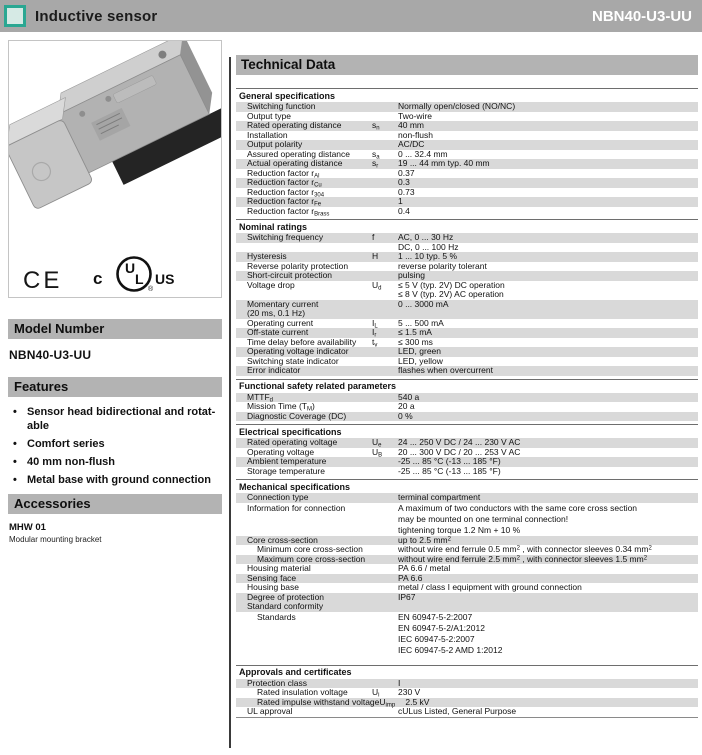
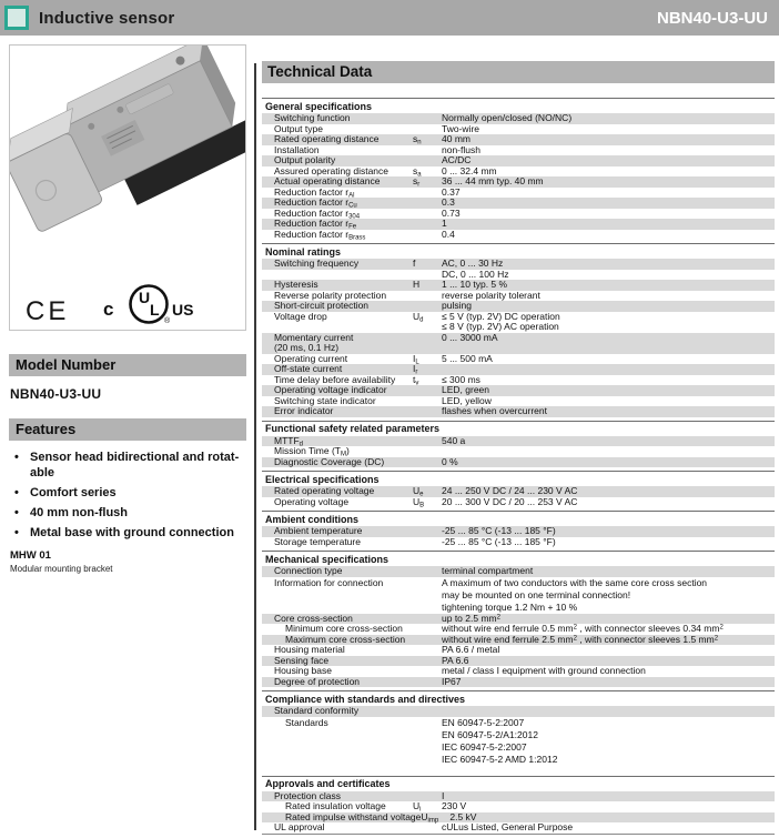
  Inductive sensor
  NBN40-U3-UU
  CE
  c
  U
  L
  US
  Model Number
  NBN40-U3-UU
  Features
  Sensor head bidirectional and rotat-
  able
  Comfort series
  40 mm non-flush
  Metal base with ground connection
- Accessories
  MHW 01
  Modular mounting bracket
  Technical Data
  General specifications
  Switching function
  Normally open/closed (NO/NC)
  Output type
  Two-wire
  Rated operating distance
  40 mm
  Installation
  non-flush
  Output polarity
  AC/DC
  Assured operating distance
  0 ... 32.4 mm
  Actual operating distance
- 19 ... 44 mm typ. 40 mm
+ 36 ... 44 mm typ. 40 mm
  Reduction factor r
  0.37
  Reduction factor r
  0.3
  Reduction factor r
  0.73
  Reduction factor r
  1
  Reduction factor r
  0.4
  Nominal ratings
  Switching frequency
  f
  AC, 0 ... 30 Hz
  DC, 0 ... 100 Hz
  Hysteresis
  H
  1 ... 10 typ. 5 %
  Reverse polarity protection
  reverse polarity tolerant
  Short-circuit protection
  pulsing
  Voltage drop
  ≤ 5 V (typ. 2V) DC operation
  ≤ 8 V (typ. 2V) AC operation
  Momentary current
  (20 ms, 0.1 Hz)
  0 ... 3000 mA
  Operating current
  5 ... 500 mA
  Off-state current
- ≤ 1.5 mA
  Time delay before availability
  ≤ 300 ms
  Operating voltage indicator
  LED, green
  Switching state indicator
  LED, yellow
  Error indicator
  flashes when overcurrent
  Functional safety related parameters
  MTTF
  540 a
  Mission Time (T )
- 20 a
  Diagnostic Coverage (DC)
  0 %
  Electrical specifications
  Rated operating voltage
  24 ... 250 V DC / 24 ... 230 V AC
  Operating voltage
  20 ... 300 V DC / 20 ... 253 V AC
+ Ambient conditions
  Ambient temperature
  -25 ... 85 °C (-13 ... 185 °F)
  Storage temperature
  -25 ... 85 °C (-13 ... 185 °F)
  Mechanical specifications
  Connection type
  terminal compartment
  Information for connection
  A maximum of two conductors with the same core cross section
  may be mounted on one terminal connection!
  tightening torque 1.2 Nm + 10 %
  Core cross-section
  up to 2.5 mm
  Minimum core cross-section
  without wire end ferrule 0.5 mm , with connector sleeves 0.34 mm
  Maximum core cross-section
  without wire end ferrule 2.5 mm , with connector sleeves 1.5 mm
  Housing material
  PA 6.6 / metal
  Sensing face
  PA 6.6
  Housing base
  metal / class I equipment with ground connection
  Degree of protection
  IP67
+ Compliance with standards and directives
  Standard conformity
  Standards
  EN 60947-5-2:2007
  EN 60947-5-2/A1:2012
  IEC 60947-5-2:2007
  IEC 60947-5-2 AMD 1:2012
  Approvals and certificates
  Protection class
  I
  Rated insulation voltage
  230 V
  Rated impulse withstand voltage
  2.5 kV
  UL approval
  cULus Listed, General Purpose
